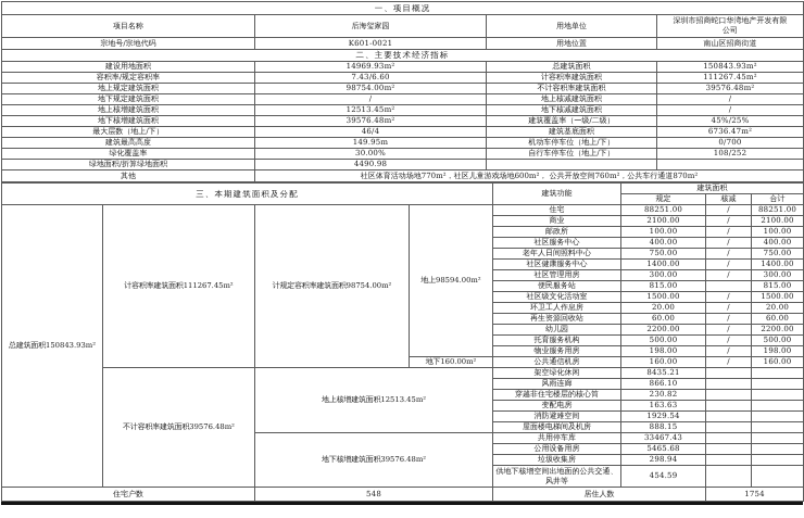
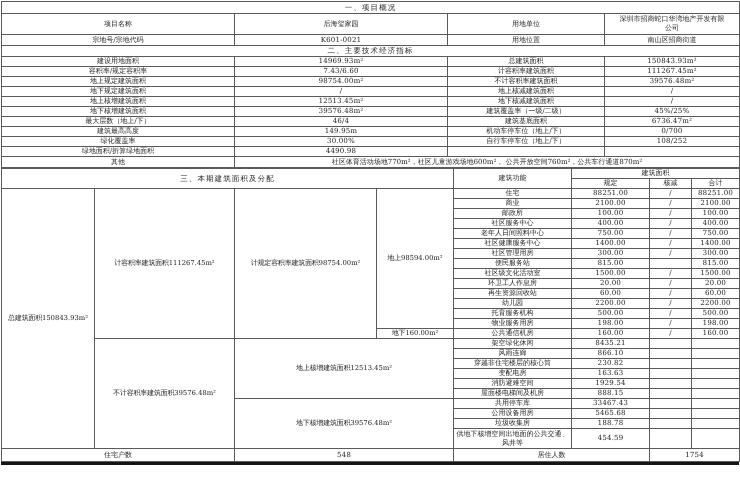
  一、项目概况
  项目名称	后海玺家园	用地单位	深圳市招商蛇口华湾地产开发有限公司
  宗地号/宗地代码	K601-0021	用地位置	南山区招商街道
  二、主要技术经济指标
  容积率/规定容积率	7.43/6.60	计容积率建筑面积	111267.45m²
  地上规定建筑面积	98754.00m²	不计容积率建筑面积	39576.48m²
  地下规定建筑面积	/	地上核减建筑面积	/
  地上核增建筑面积	12513.45m²	地下核减建筑面积	/
  地下核增建筑面积	39576.48m²	建筑覆盖率（一级/二级）	45%/25%
  最大层数（地上/下）	46/4	建筑基底面积	6736.47m²
  建筑最高高度	149.95m	机动车停车位（地上/下）	0/700
  绿化覆盖率	30.00%	自行车停车位（地上/下）	108/252
  绿地面积/折算绿地面积	4490.98
  其他	社区体育活动场地770m²，社区儿童游戏场地600m²， 公共开放空间760m²，公共车行通道870m²
  三、本期建筑面积及分配	建筑功能	建筑面积
  规定	核减	合计
  总建筑面积150843.93m²	计容积率建筑面积111267.45m²	计规定容积率建筑面积98754.00m²	地上98594.00m²	住宅	88251.00	/	88251.00
  商业	2100.00	/	2100.00
  邮政所	100.00	/	100.00
  社区服务中心	400.00	/	400.00
  老年人日间照料中心	750.00	/	750.00
  社区健康服务中心	1400.00	/	1400.00
  社区管理用房	300.00	/	300.00
  便民服务站	815.00		815.00
  社区级文化活动室	1500.00	/	1500.00
  环卫工人作息房	20.00	/	20.00
  再生资源回收站	60.00	/	60.00
  幼儿园	2200.00	/	2200.00
  托育服务机构	500.00	/	500.00
  物业服务用房	198.00	/	198.00
  地下160.00m²	公共通信机房	160.00	/	160.00
  不计容积率建筑面积39576.48m²	地上核增建筑面积12513.45m²	架空绿化休闲	8435.21
  风雨连廊	866.10
  穿越非住宅楼层的核心筒	230.82
  变配电房	163.63
  消防避难空间	1929.54
  屋面楼电梯间及机房	888.15
  地下核增建筑面积39576.48m²	共用停车库	33467.43
  公用设备用房	5465.68
- 垃圾收集房	298.94
+ 垃圾收集房	188.78
  供地下核增空间出地面的公共交通、风井等	454.59
  住宅户数	548	居住人数	1754
